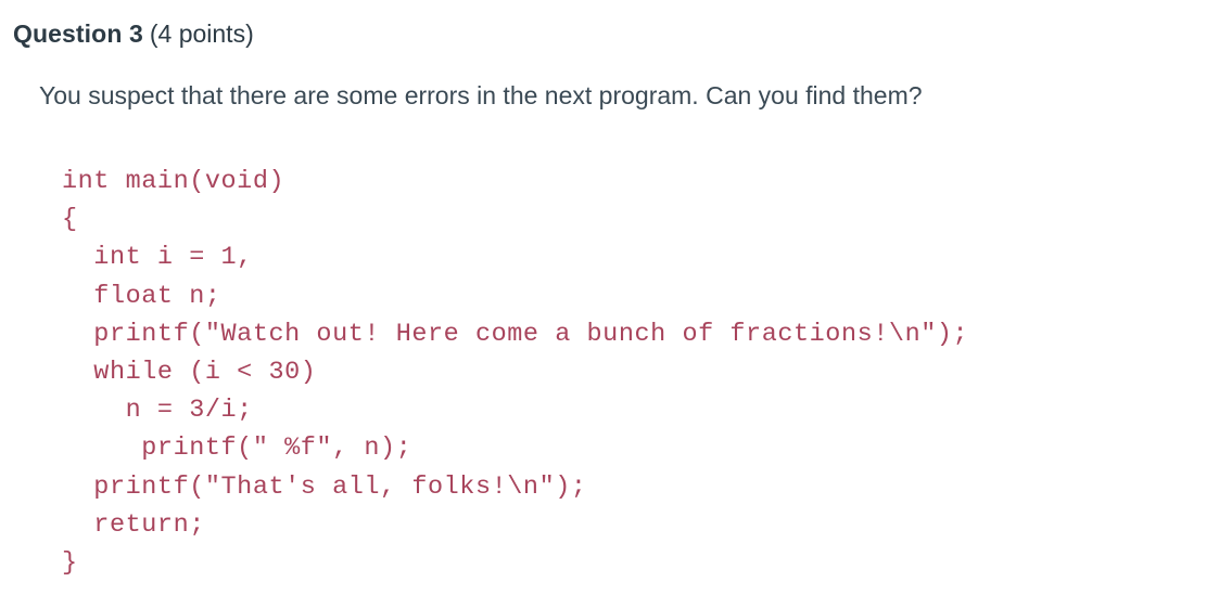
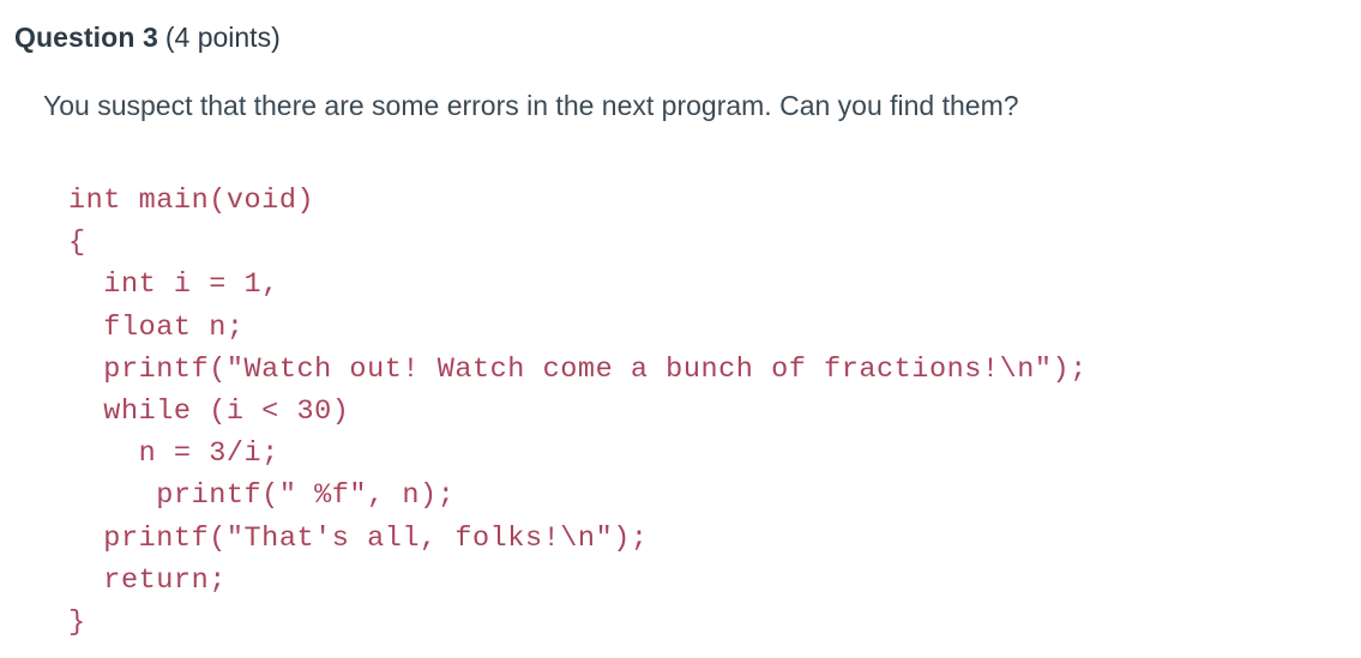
  Question 3 (4 points)
  You suspect that there are some errors in the next program. Can you find them?
  int main(void)
  {
  int i = 1,
  float n;
- printf("Watch out! Here come a bunch of fractions!\n");
+ printf("Watch out! Watch come a bunch of fractions!\n");
  while (i < 30)
  n = 3/i;
  printf(" %f", n);
  printf("That's all, folks!\n");
  return;
  }
